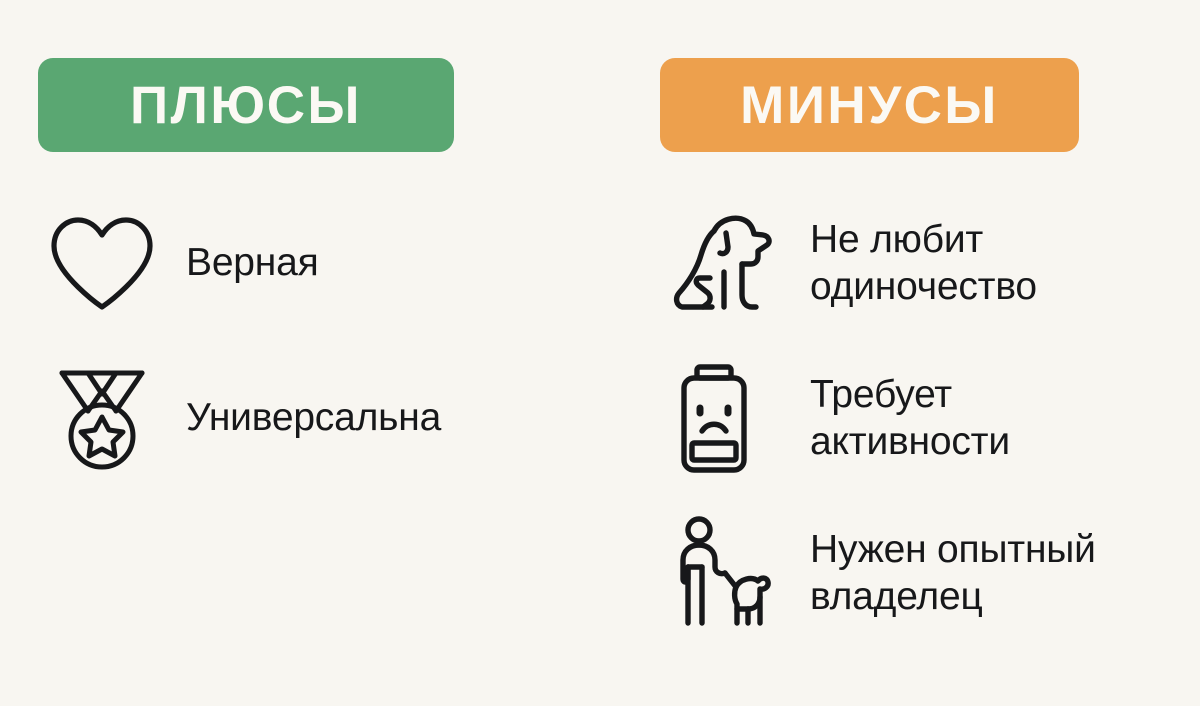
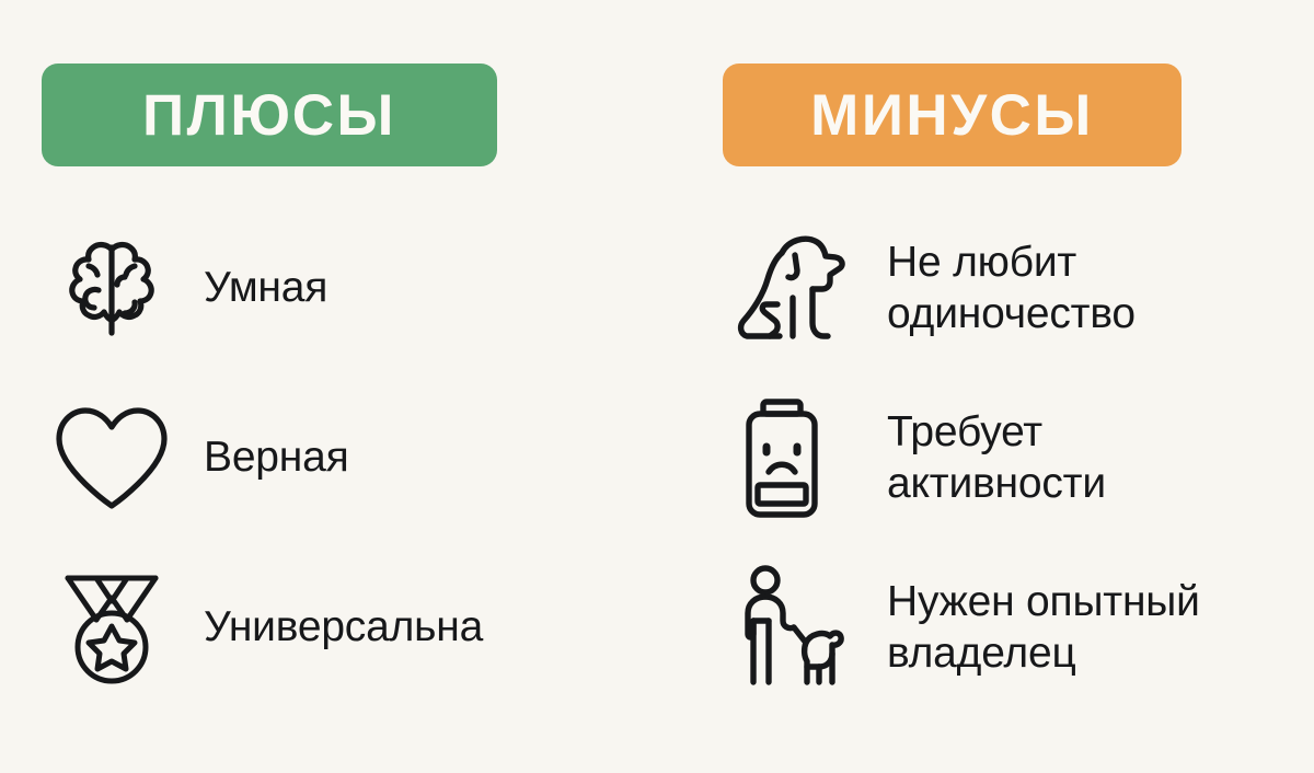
  ПЛЮСЫ
+ Умная
  Верная
  Универсальна
  МИНУСЫ
  Не любит
  одиночество
  Требует
  активности
  Нужен опытный
  владелец
